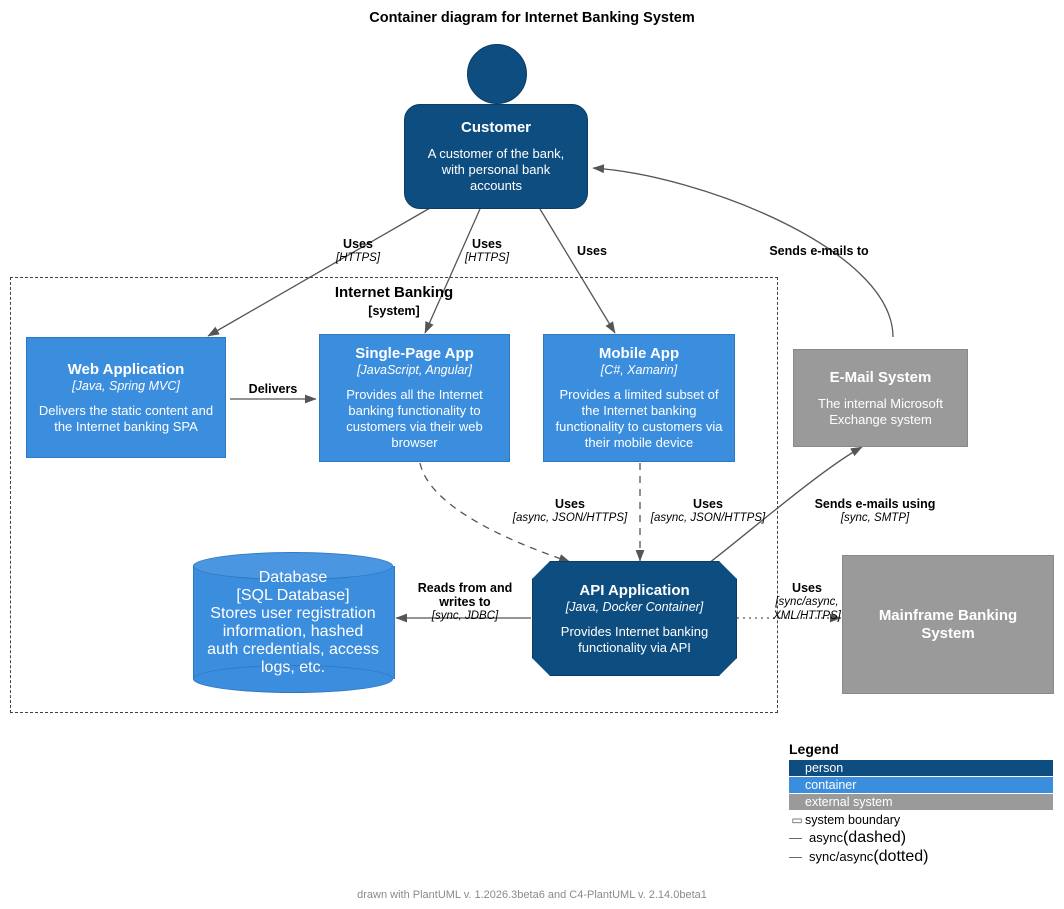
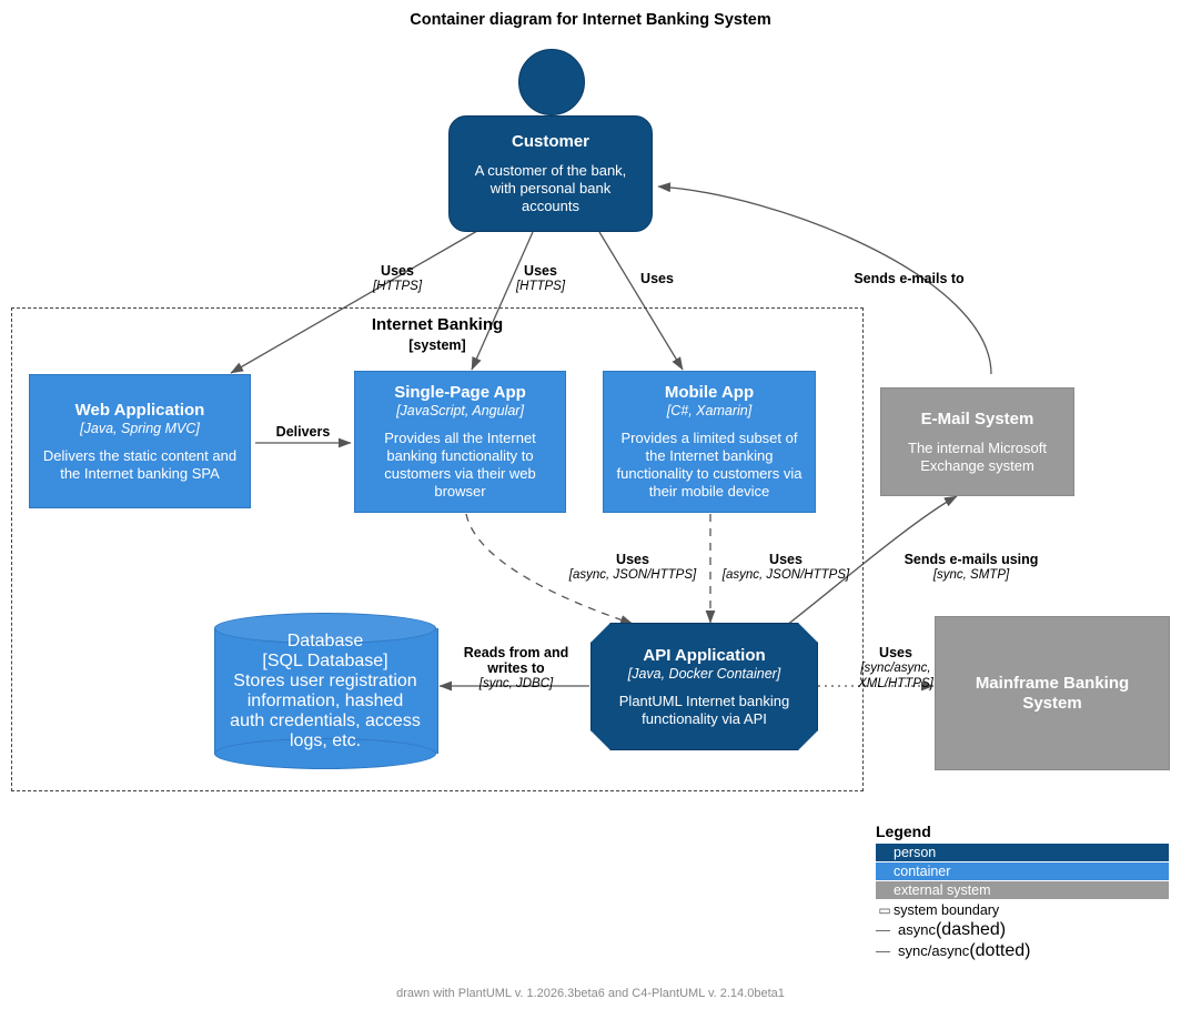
  Container diagram for Internet Banking System
  Internet Banking
  [system]
  Customer
  A customer of the bank, with personal bank accounts
  Web Application
  [Java, Spring MVC]
  Delivers the static content and the Internet banking SPA
  Single-Page App
  [JavaScript, Angular]
  Provides all the Internet banking functionality to customers via their web browser
  Mobile App
  [C#, Xamarin]
  Provides a limited subset of the Internet banking functionality to customers via their mobile device
  E-Mail System
  The internal Microsoft Exchange system
  Database
  [SQL Database]
  Stores user registration information, hashed auth credentials, access logs, etc.
  API Application
  [Java, Docker Container]
- Provides Internet banking functionality via API
+ PlantUML Internet banking functionality via API
  Mainframe Banking System
  Uses
  [HTTPS]
  Uses
  [HTTPS]
  Uses
  Sends e-mails to
  Delivers
  Uses
  [async, JSON/HTTPS]
  Uses
  [async, JSON/HTTPS]
  Sends e-mails using
  [sync, SMTP]
  Reads from and writes to
  [sync, JDBC]
  Uses
  [sync/async, XML/HTTPS]
  Legend
  person
  container
  external system
  ▭
  system boundary
  —
  async
  (dashed)
  —
  sync/async
  (dotted)
  drawn with PlantUML v. 1.2026.3beta6 and C4-PlantUML v. 2.14.0beta1
